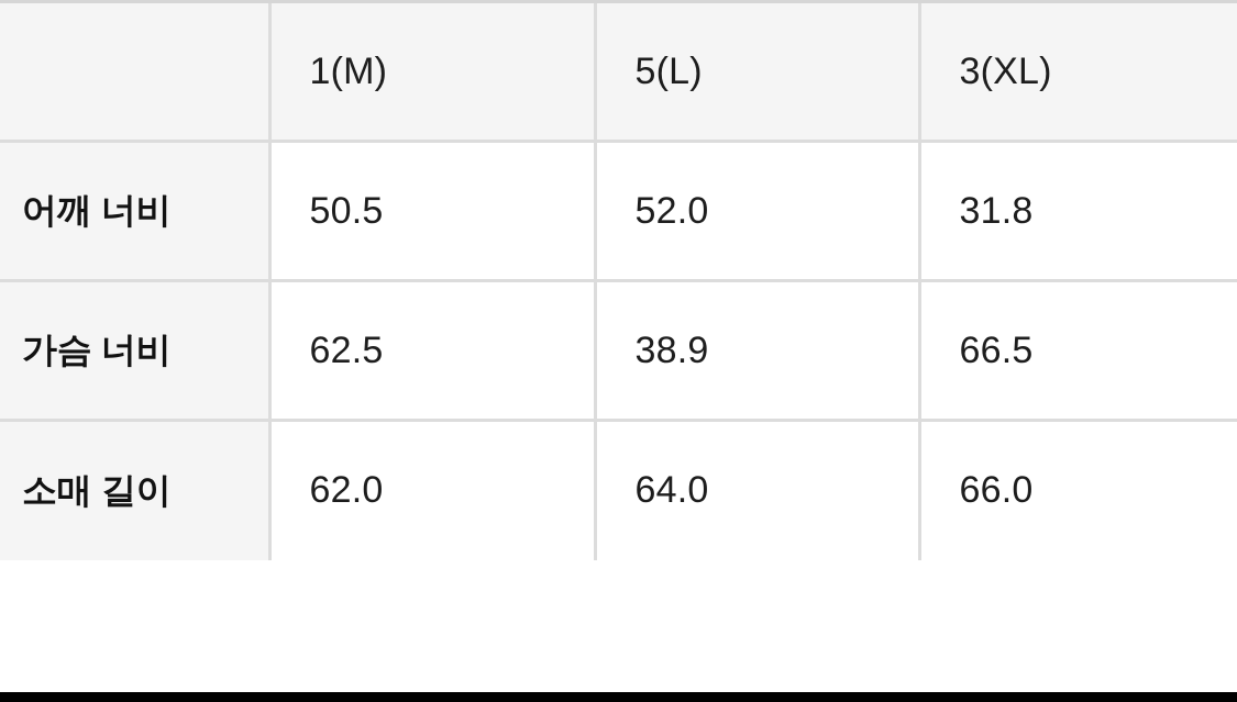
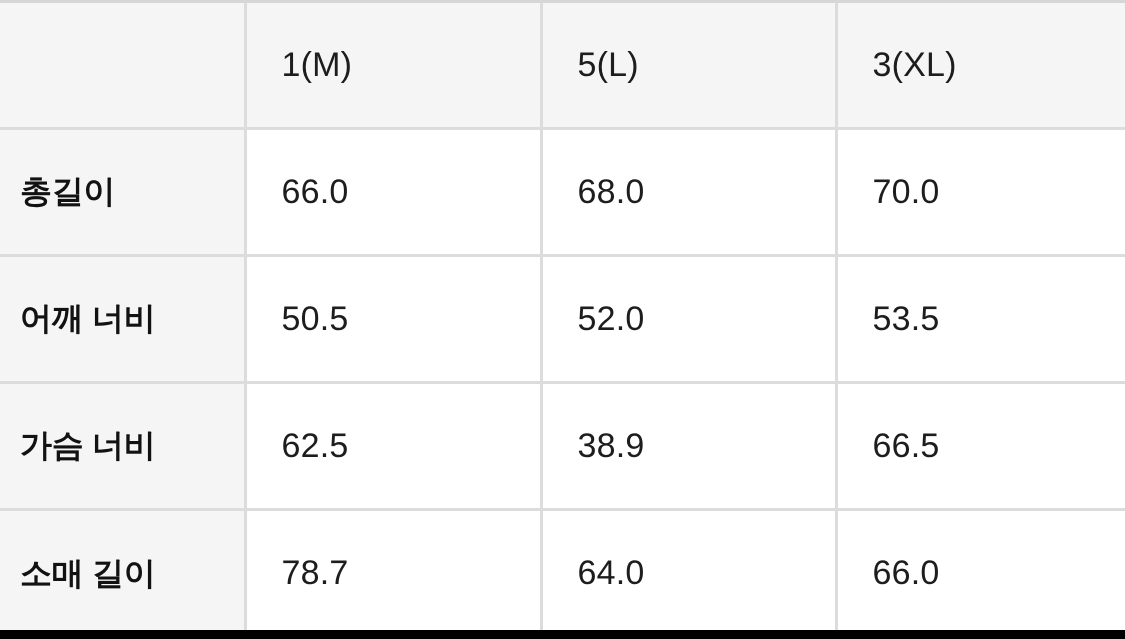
  	1(M)	5(L)	3(XL)
+ 총길이	66.0	68.0	70.0
- 어깨 너비	50.5	52.0	31.8
+ 어깨 너비	50.5	52.0	53.5
  가슴 너비	62.5	38.9	66.5
- 소매 길이	62.0	64.0	66.0
+ 소매 길이	78.7	64.0	66.0
